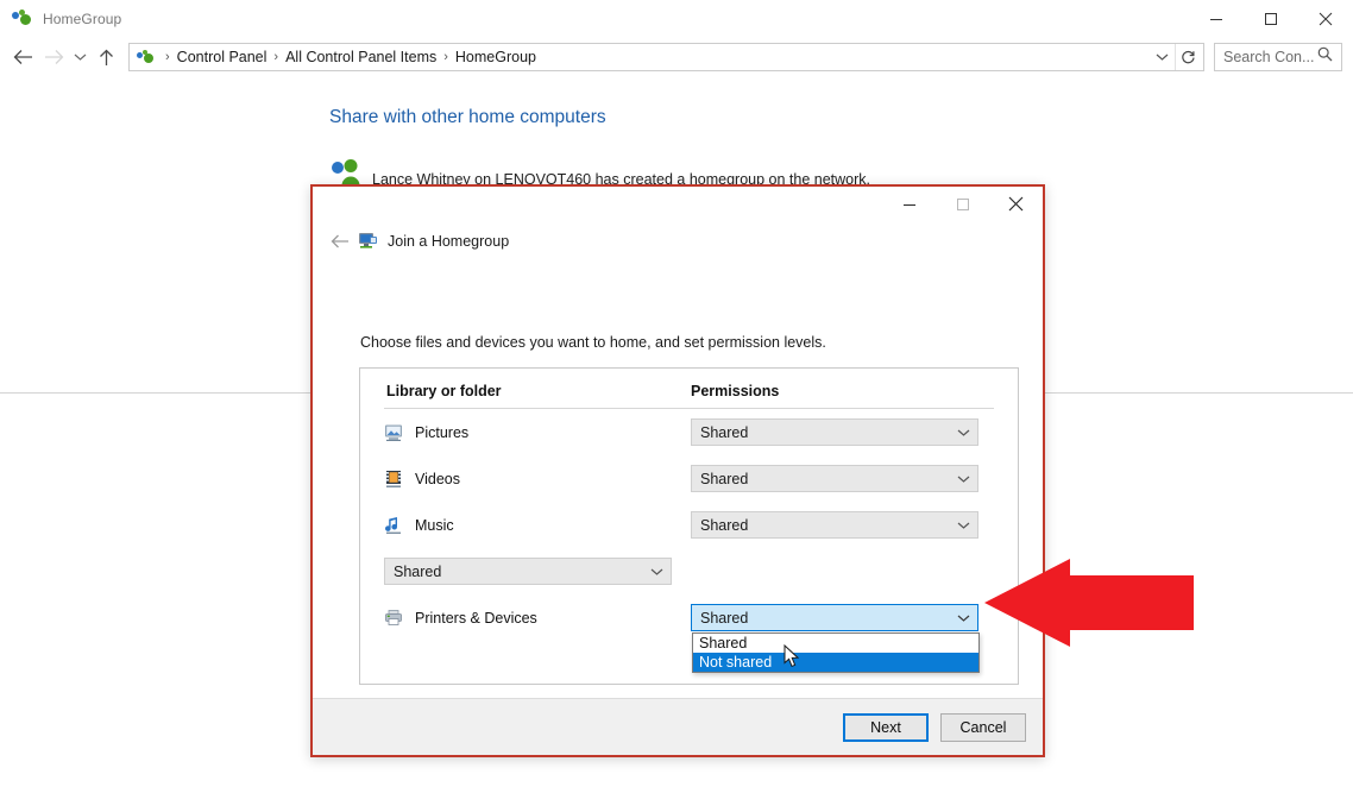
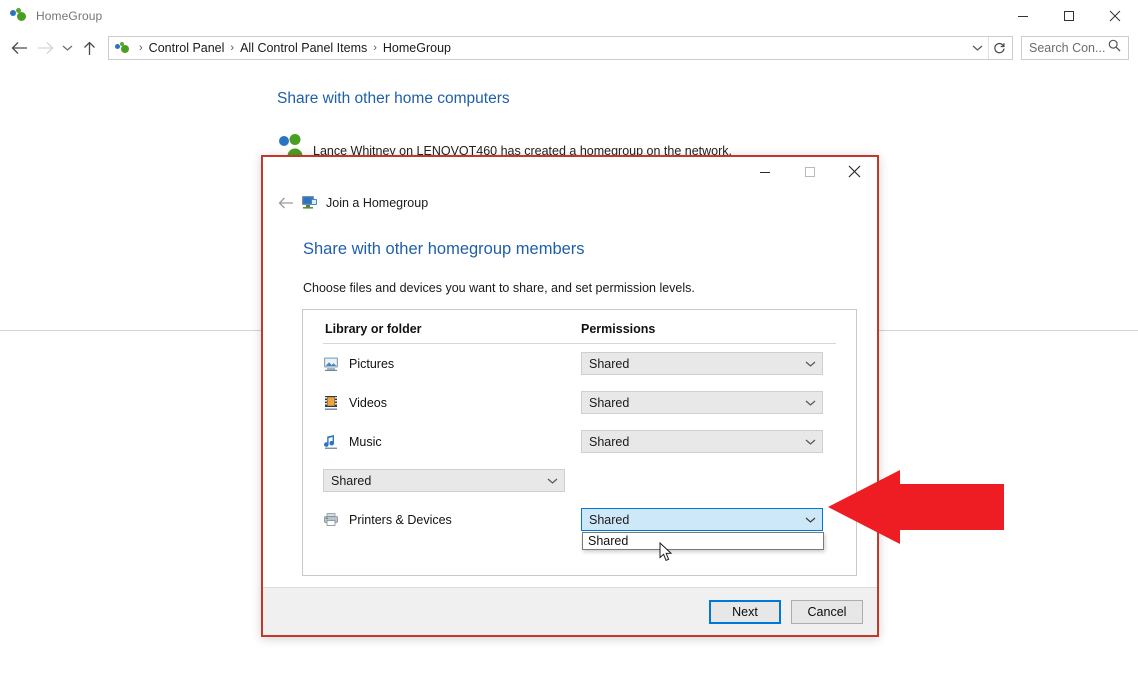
  HomeGroup
  ›
  Control Panel
  ›
  All Control Panel Items
  ›
  HomeGroup
  Search Con...
  Share with other home computers
  Lance Whitney on LENOVOT460 has created a homegroup on the network.
  Join a Homegroup
+ Share with other homegroup members
- Choose files and devices you want to home, and set permission levels.
+ Choose files and devices you want to share, and set permission levels.
  Library or folder
  Permissions
  Pictures
  Shared
  Videos
  Shared
  Music
  Shared
  Shared
  Printers & Devices
  Shared
  Shared
- Not shared
  Next
  Cancel
